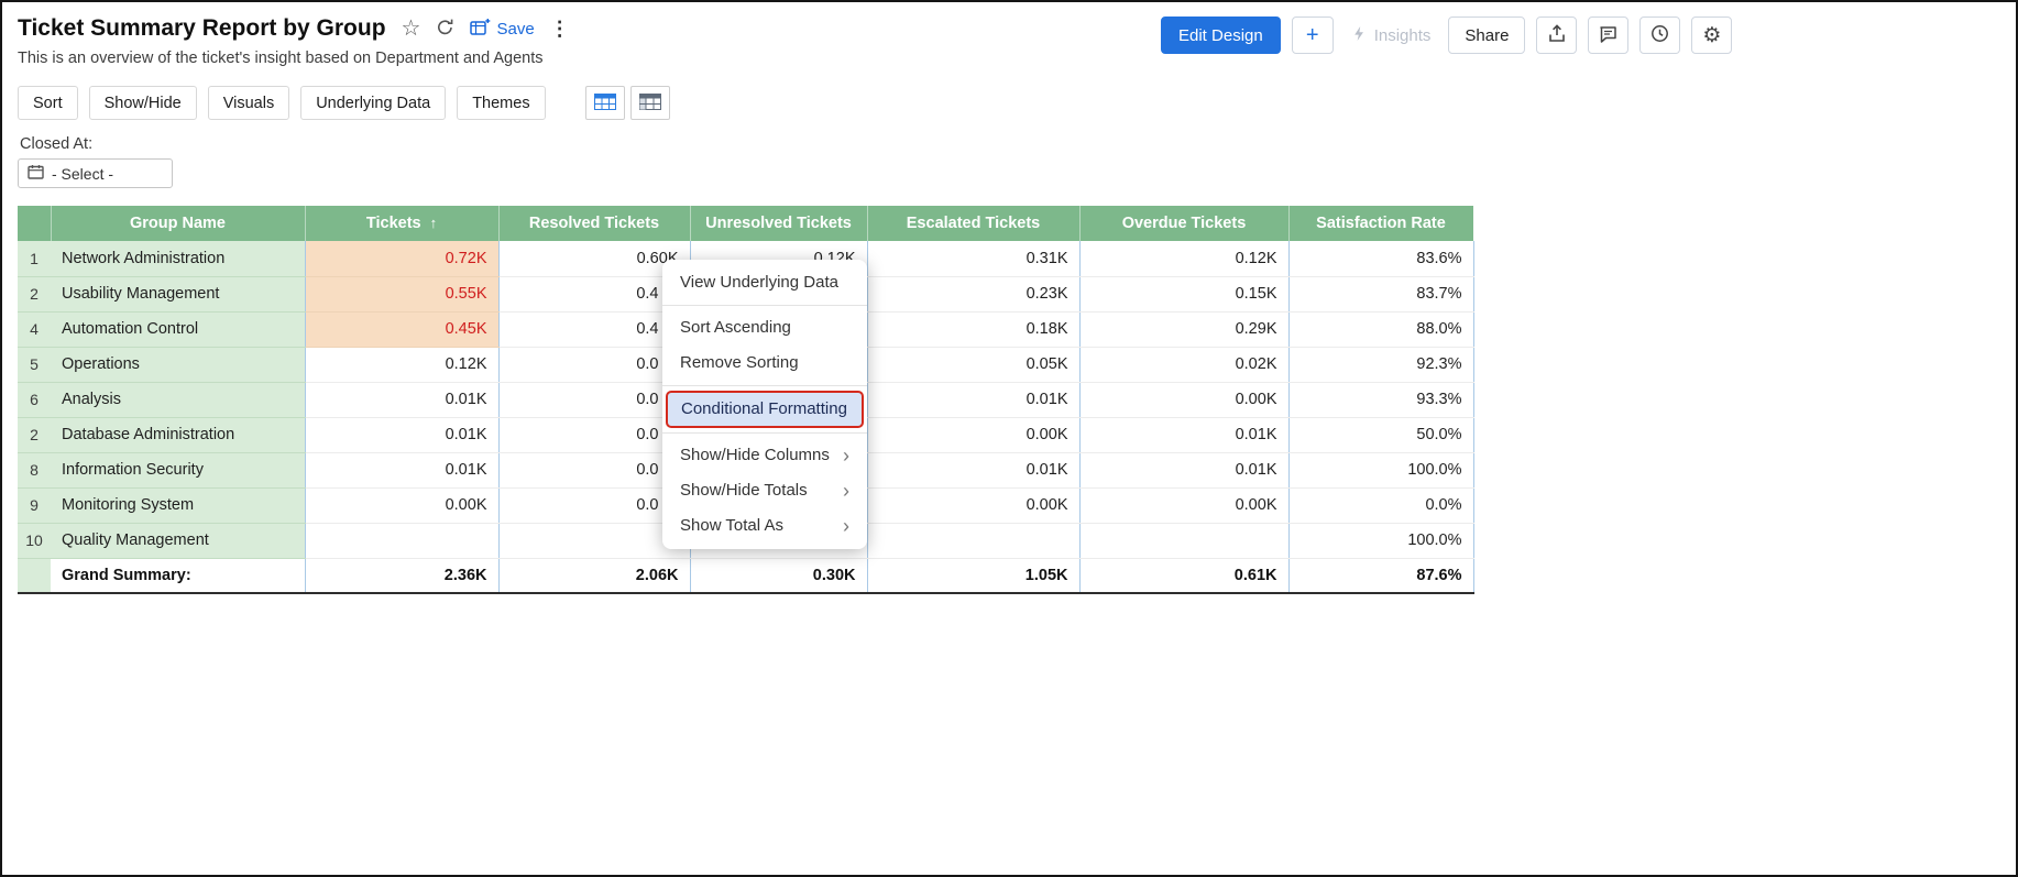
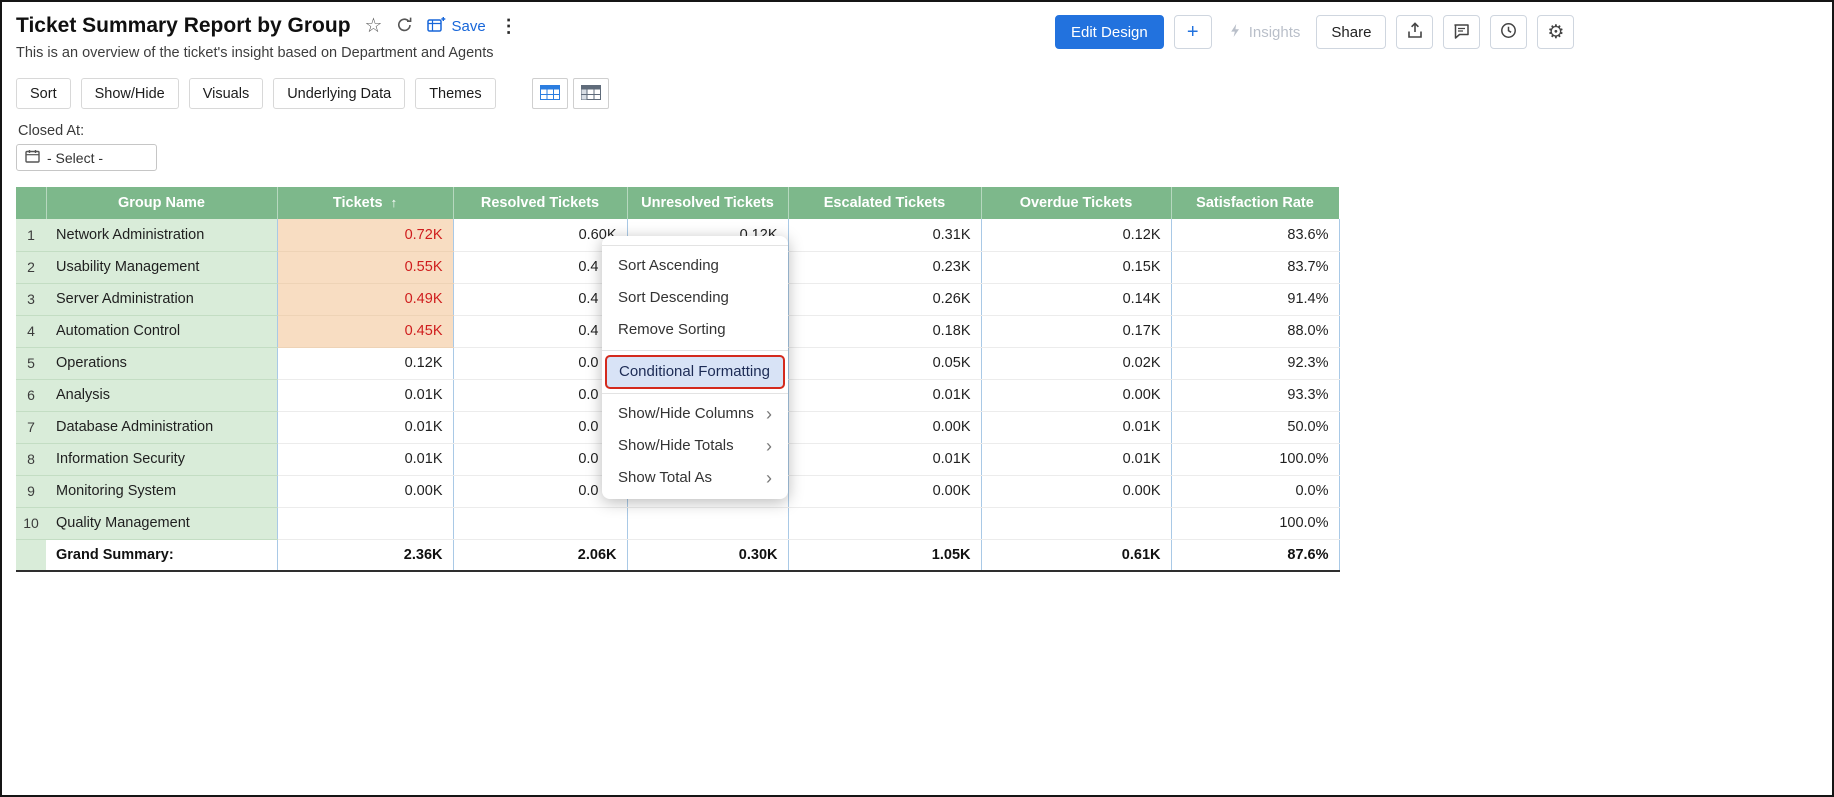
  Ticket Summary Report by Group
  ☆
  Save
  ⋮
  This is an overview of the ticket's insight based on Department and Agents
  Edit Design
  +
  Insights
  Share
  ⚙
  Sort
  Show/Hide
  Visuals
  Underlying Data
  Themes
  Closed At:
  - Select -
  	Group Name	Tickets ↑	Resolved Tickets	Unresolved Tickets	Escalated Tickets	Overdue Tickets	Satisfaction Rate
  1	Network Administration	0.72K	0.60K	0.12K	0.31K	0.12K	83.6%
  2	Usability Management	0.55K	0.4		0.23K	0.15K	83.7%
+ 3	Server Administration	0.49K	0.4		0.26K	0.14K	91.4%
- 4	Automation Control	0.45K	0.4		0.18K	0.29K	88.0%
+ 4	Automation Control	0.45K	0.4		0.18K	0.17K	88.0%
  5	Operations	0.12K	0.0		0.05K	0.02K	92.3%
  6	Analysis	0.01K	0.0		0.01K	0.00K	93.3%
- 2	Database Administration	0.01K	0.0		0.00K	0.01K	50.0%
+ 7	Database Administration	0.01K	0.0		0.00K	0.01K	50.0%
  8	Information Security	0.01K	0.0		0.01K	0.01K	100.0%
  9	Monitoring System	0.00K	0.0		0.00K	0.00K	0.0%
  10	Quality Management						100.0%
  	Grand Summary:	2.36K	2.06K	0.30K	1.05K	0.61K	87.6%
- View Underlying Data
  Sort Ascending
+ Sort Descending
  Remove Sorting
  Conditional Formatting
  Show/Hide Columns
  ›
  Show/Hide Totals
  ›
  Show Total As
  ›
